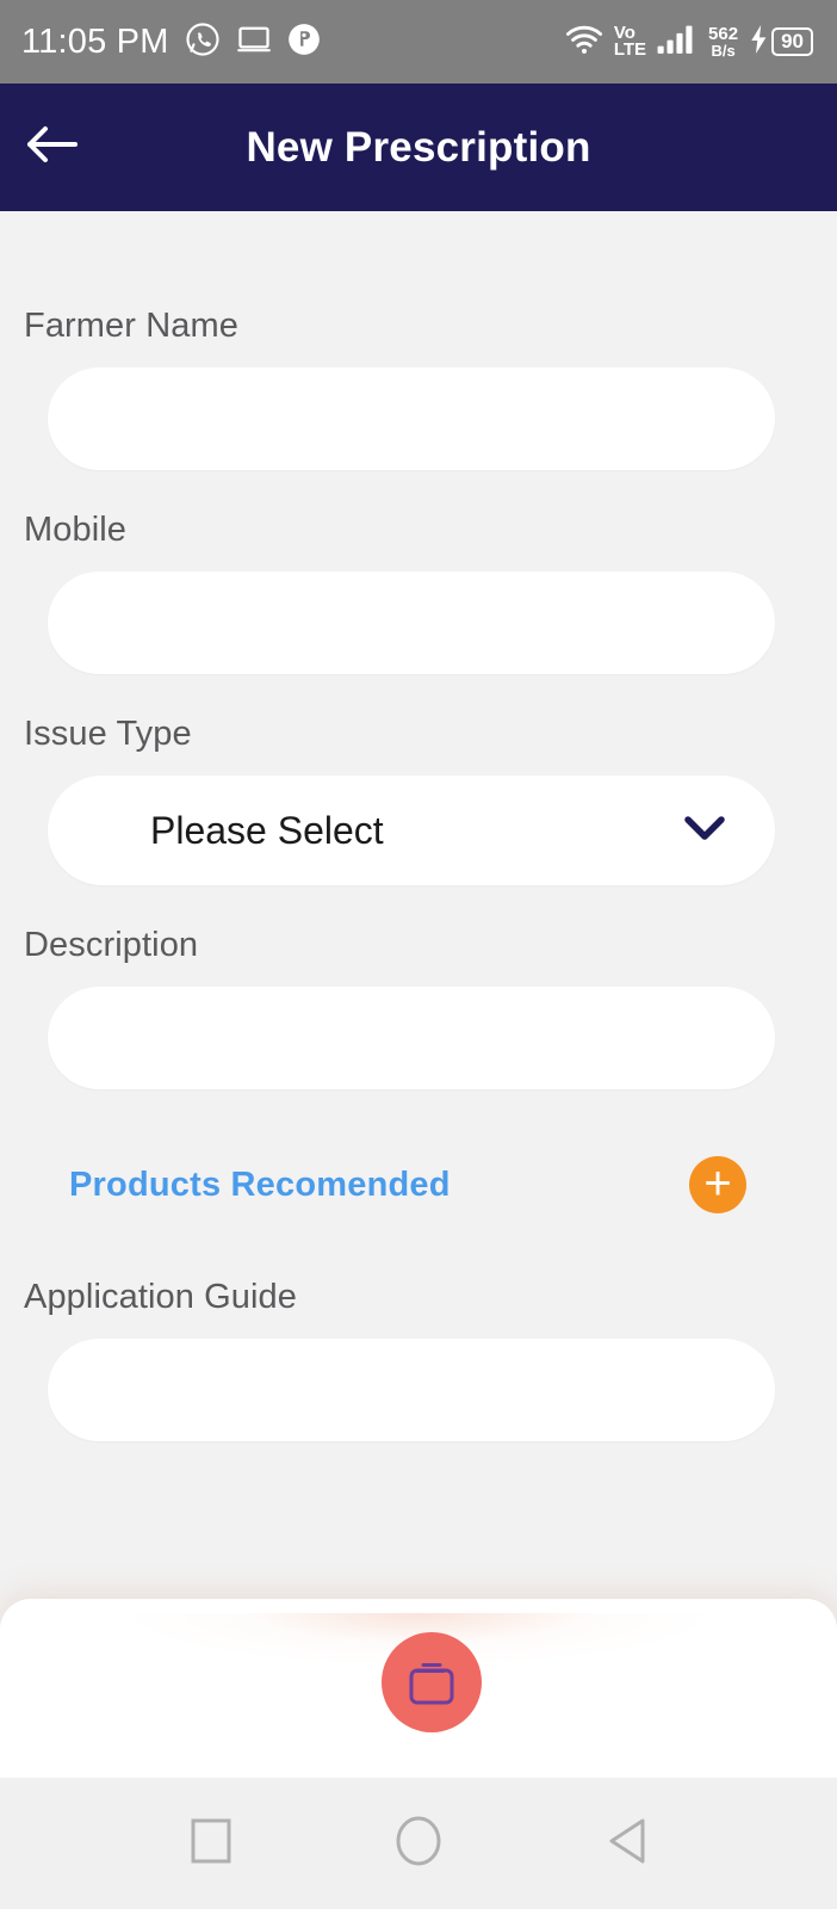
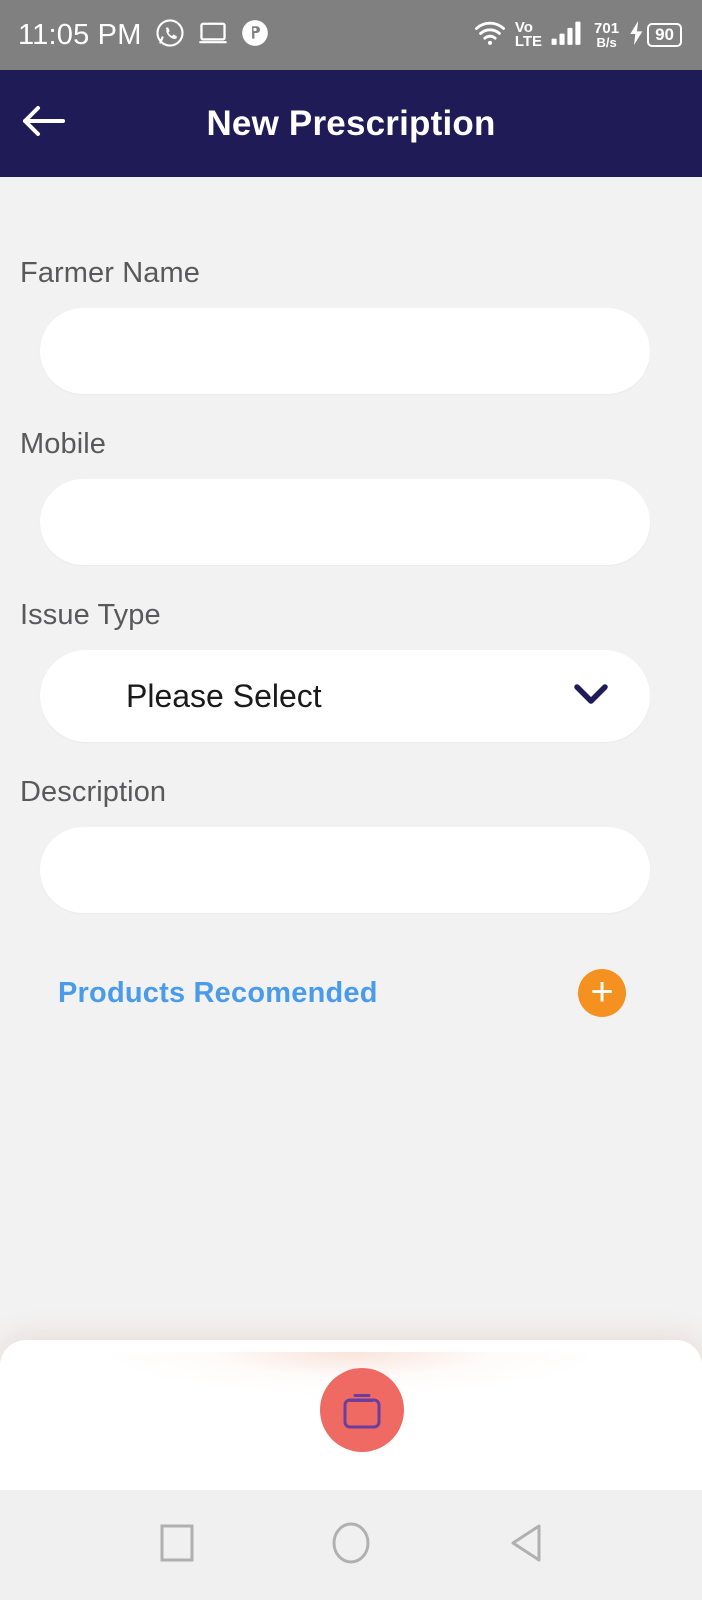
  11:05 PM
  Vo
  LTE
- 562
+ 701
  B/s
  90
  New Prescription
  Farmer Name
  Mobile
  Issue Type
  Please Select
  Description
  Products Recomended
  +
- Application Guide
